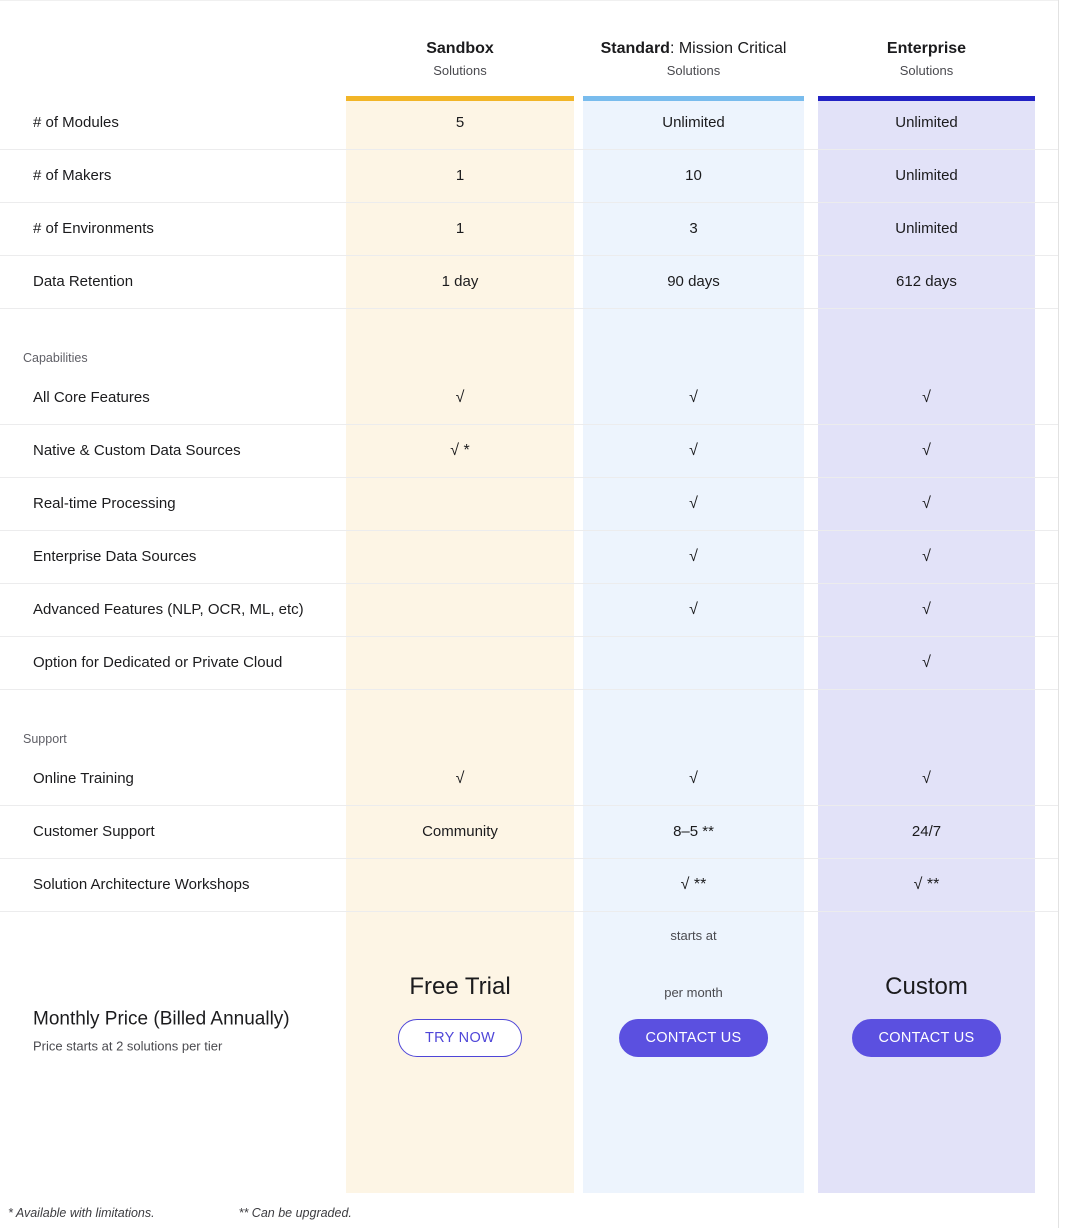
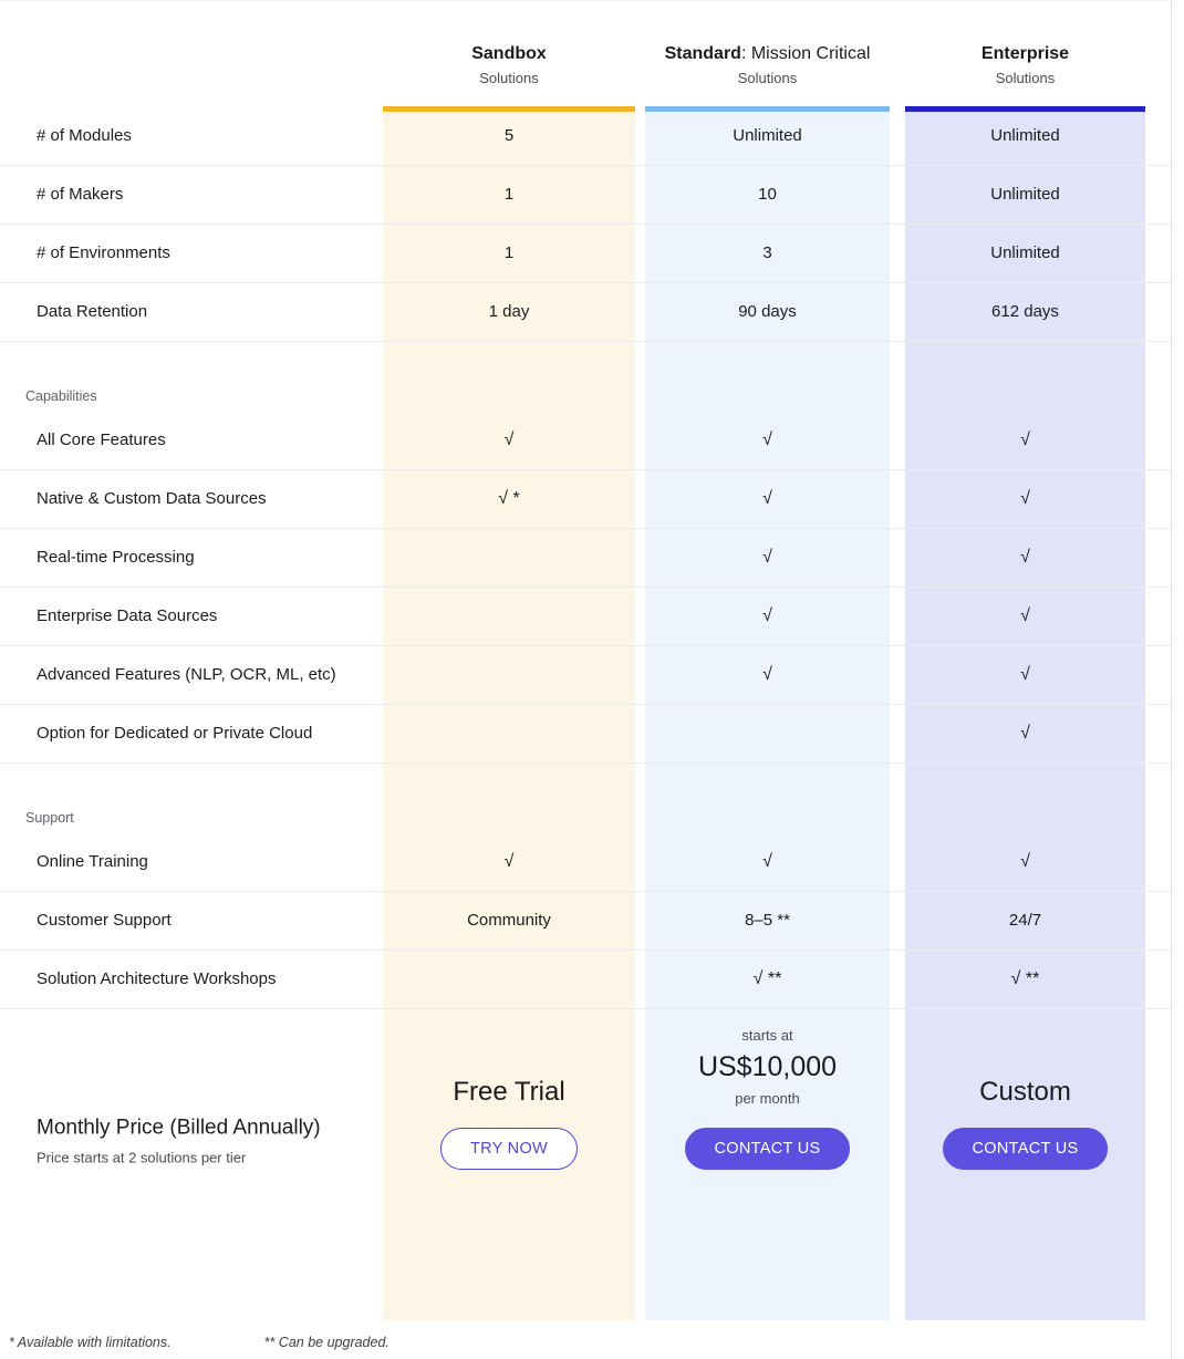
  Sandbox
  Solutions
  Standard: Mission Critical
  Solutions
  Enterprise
  Solutions
  # of Modules
  5
  Unlimited
  Unlimited
  # of Makers
  1
  10
  Unlimited
  # of Environments
  1
  3
  Unlimited
  Data Retention
  1 day
  90 days
  612 days
  Capabilities
  All Core Features
  √
  √
  √
  Native & Custom Data Sources
  √ *
  √
  √
  Real-time Processing
  √
  √
  Enterprise Data Sources
  √
  √
  Advanced Features (NLP, OCR, ML, etc)
  √
  √
  Option for Dedicated or Private Cloud
  √
  Support
  Online Training
  √
  √
  √
  Customer Support
  Community
  8–5 **
  24/7
  Solution Architecture Workshops
  √ **
  √ **
  Monthly Price (Billed Annually)
  Price starts at 2 solutions per tier
  Free Trial
  TRY NOW
  starts at
+ US$10,000
  per month
  CONTACT US
  Custom
  CONTACT US
  * Available with limitations.
  ** Can be upgraded.
